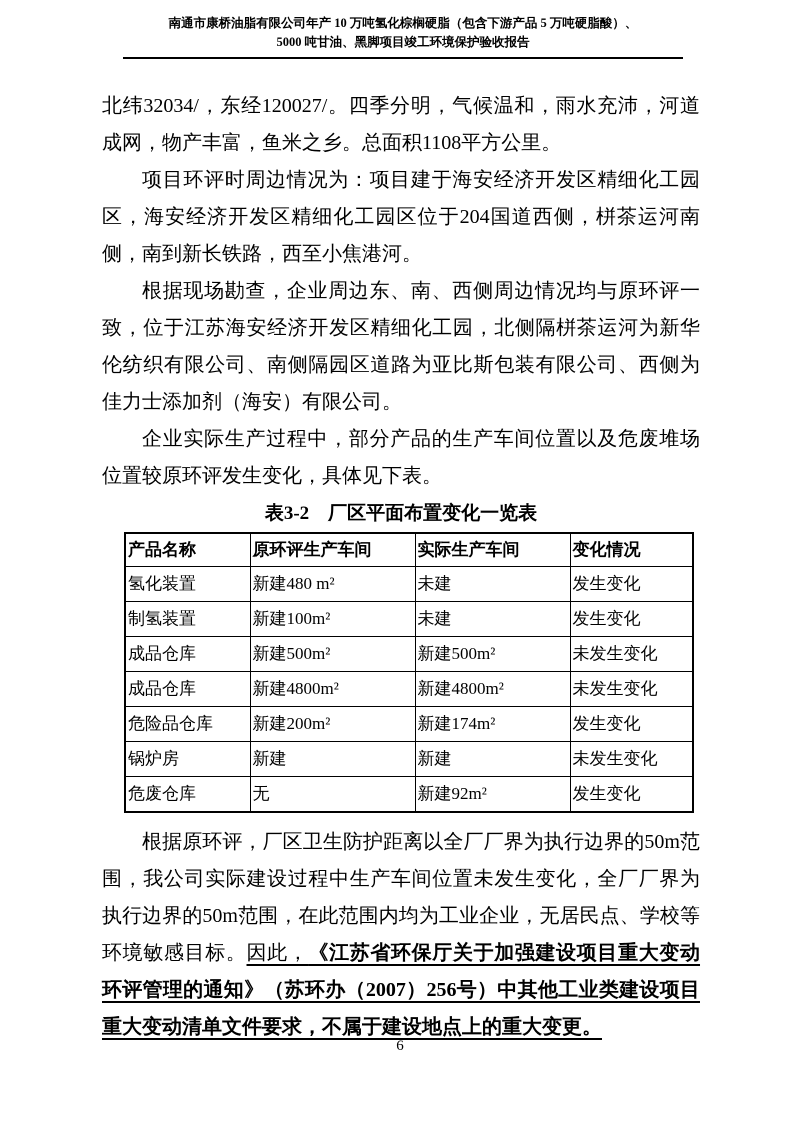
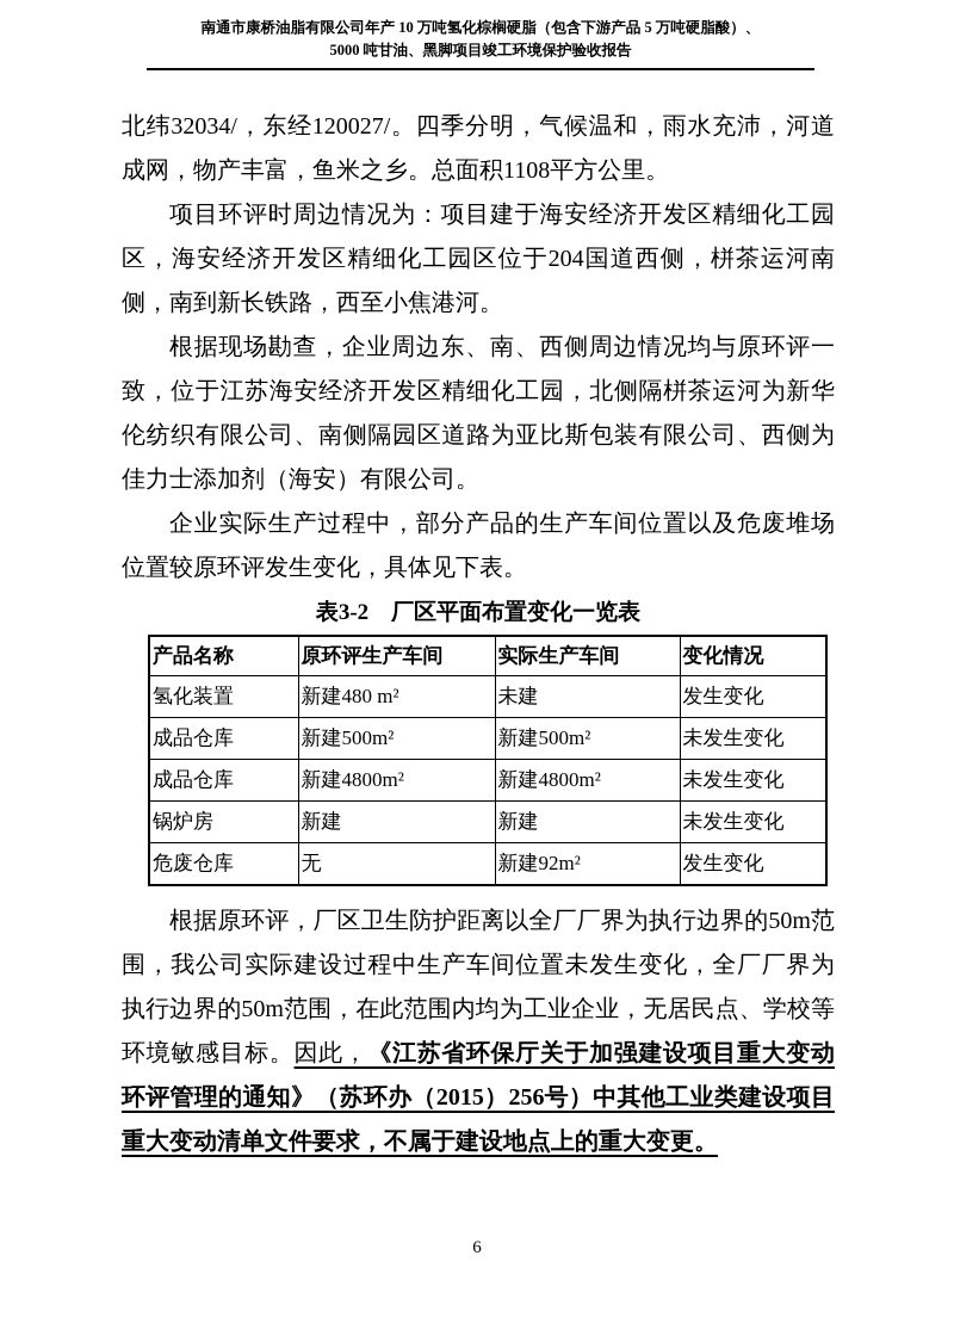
  南通市康桥油脂有限公司年产 10 万吨氢化棕榈硬脂（包含下游产品 5 万吨硬脂酸）、
  5000 吨甘油、黑脚项目竣工环境保护验收报告
  北纬32034/，东经120027/。四季分明，气候温和，雨水充沛，河道成网，物产丰富，鱼米之乡。总面积1108平方公里。
  项目环评时周边情况为：项目建于海安经济开发区精细化工园区，海安经济开发区精细化工园区位于204国道西侧，栟茶运河南侧，南到新长铁路，西至小焦港河。
  根据现场勘查，企业周边东、南、西侧周边情况均与原环评一致，位于江苏海安经济开发区精细化工园，北侧隔栟茶运河为新华伦纺织有限公司、南侧隔园区道路为亚比斯包装有限公司、西侧为佳力士添加剂（海安）有限公司。
  企业实际生产过程中，部分产品的生产车间位置以及危废堆场位置较原环评发生变化，具体见下表。
  表3-2 厂区平面布置变化一览表
  产品名称	原环评生产车间	实际生产车间	变化情况
  氢化装置	新建480 m²	未建	发生变化
- 制氢装置	新建100m²	未建	发生变化
  成品仓库	新建500m²	新建500m²	未发生变化
  成品仓库	新建4800m²	新建4800m²	未发生变化
- 危险品仓库	新建200m²	新建174m²	发生变化
  锅炉房	新建	新建	未发生变化
  危废仓库	无	新建92m²	发生变化
- 根据原环评，厂区卫生防护距离以全厂厂界为执行边界的50m范围，我公司实际建设过程中生产车间位置未发生变化，全厂厂界为执行边界的50m范围，在此范围内均为工业企业，无居民点、学校等环境敏感目标。因此，《江苏省环保厅关于加强建设项目重大变动环评管理的通知》（苏环办（2007）256号）中其他工业类建设项目重大变动清单文件要求，不属于建设地点上的重大变更。
+ 根据原环评，厂区卫生防护距离以全厂厂界为执行边界的50m范围，我公司实际建设过程中生产车间位置未发生变化，全厂厂界为执行边界的50m范围，在此范围内均为工业企业，无居民点、学校等环境敏感目标。因此，《江苏省环保厅关于加强建设项目重大变动环评管理的通知》（苏环办（2015）256号）中其他工业类建设项目重大变动清单文件要求，不属于建设地点上的重大变更。
  6
